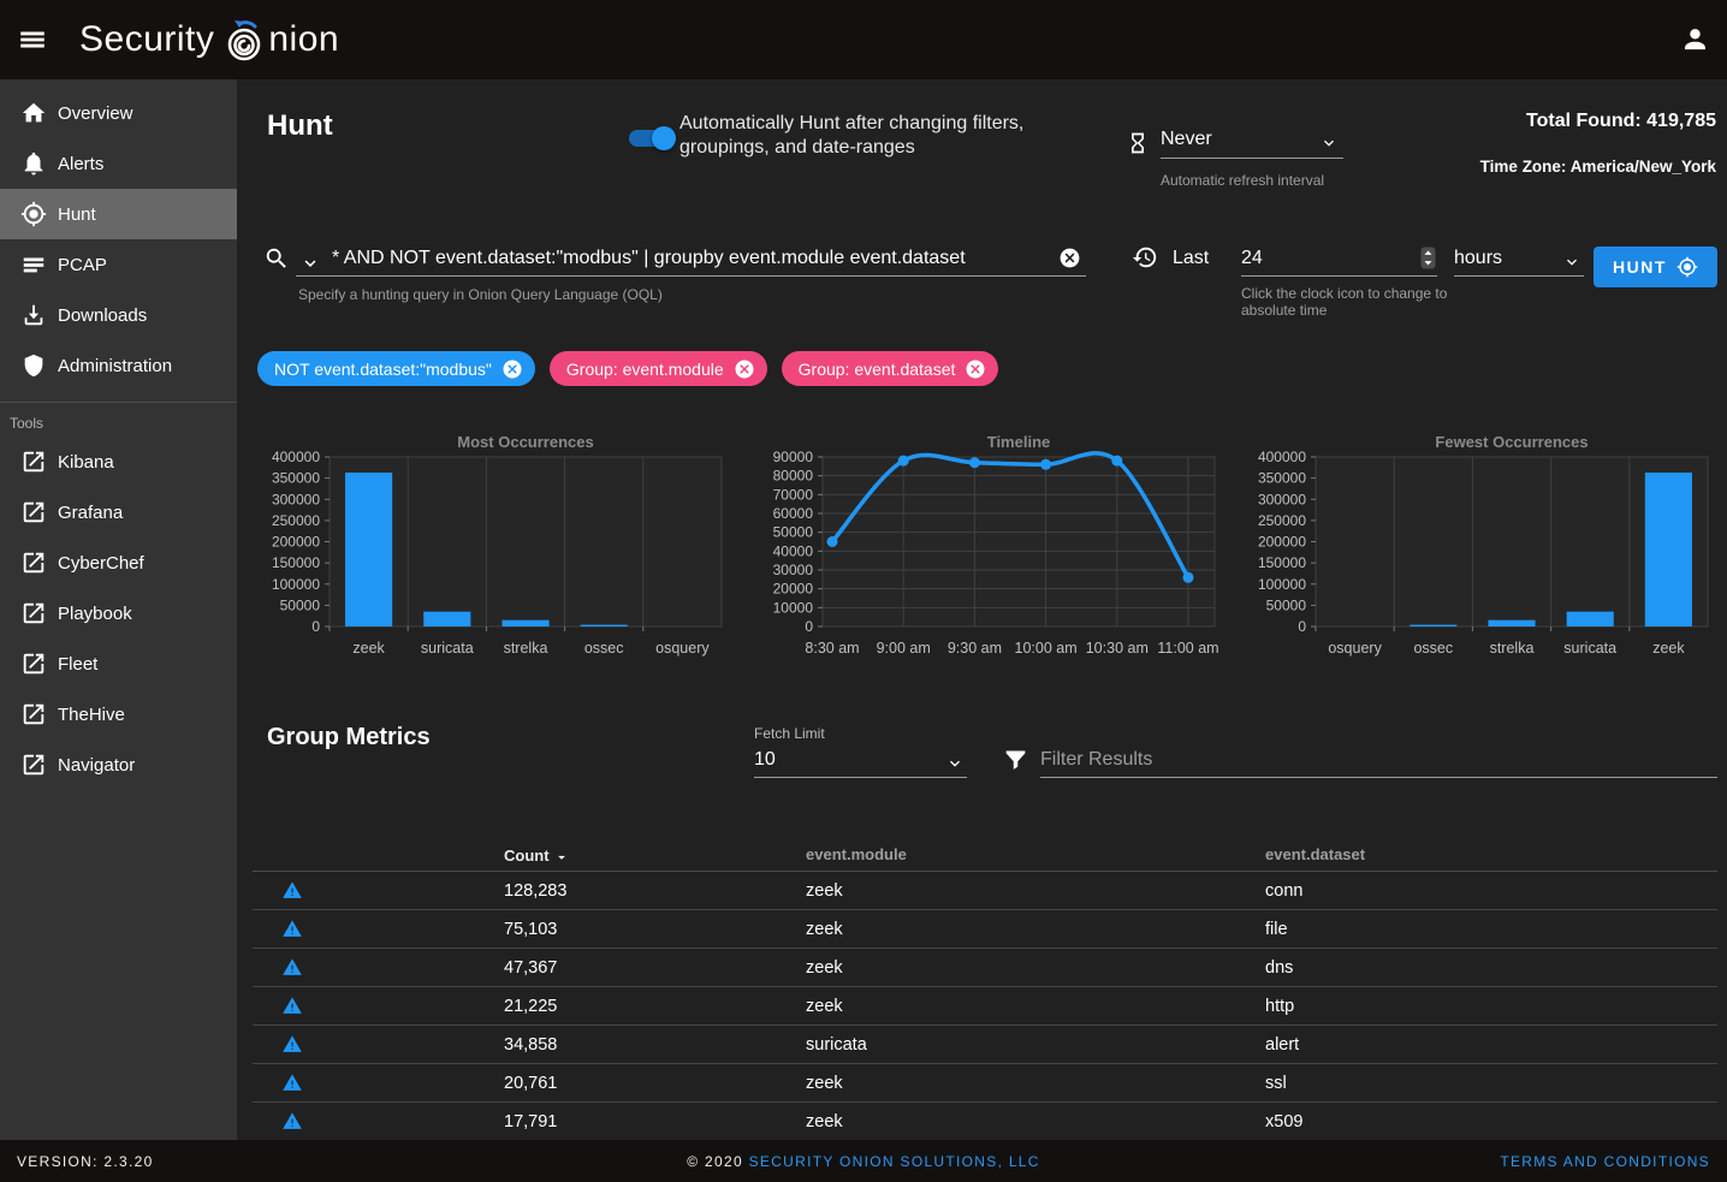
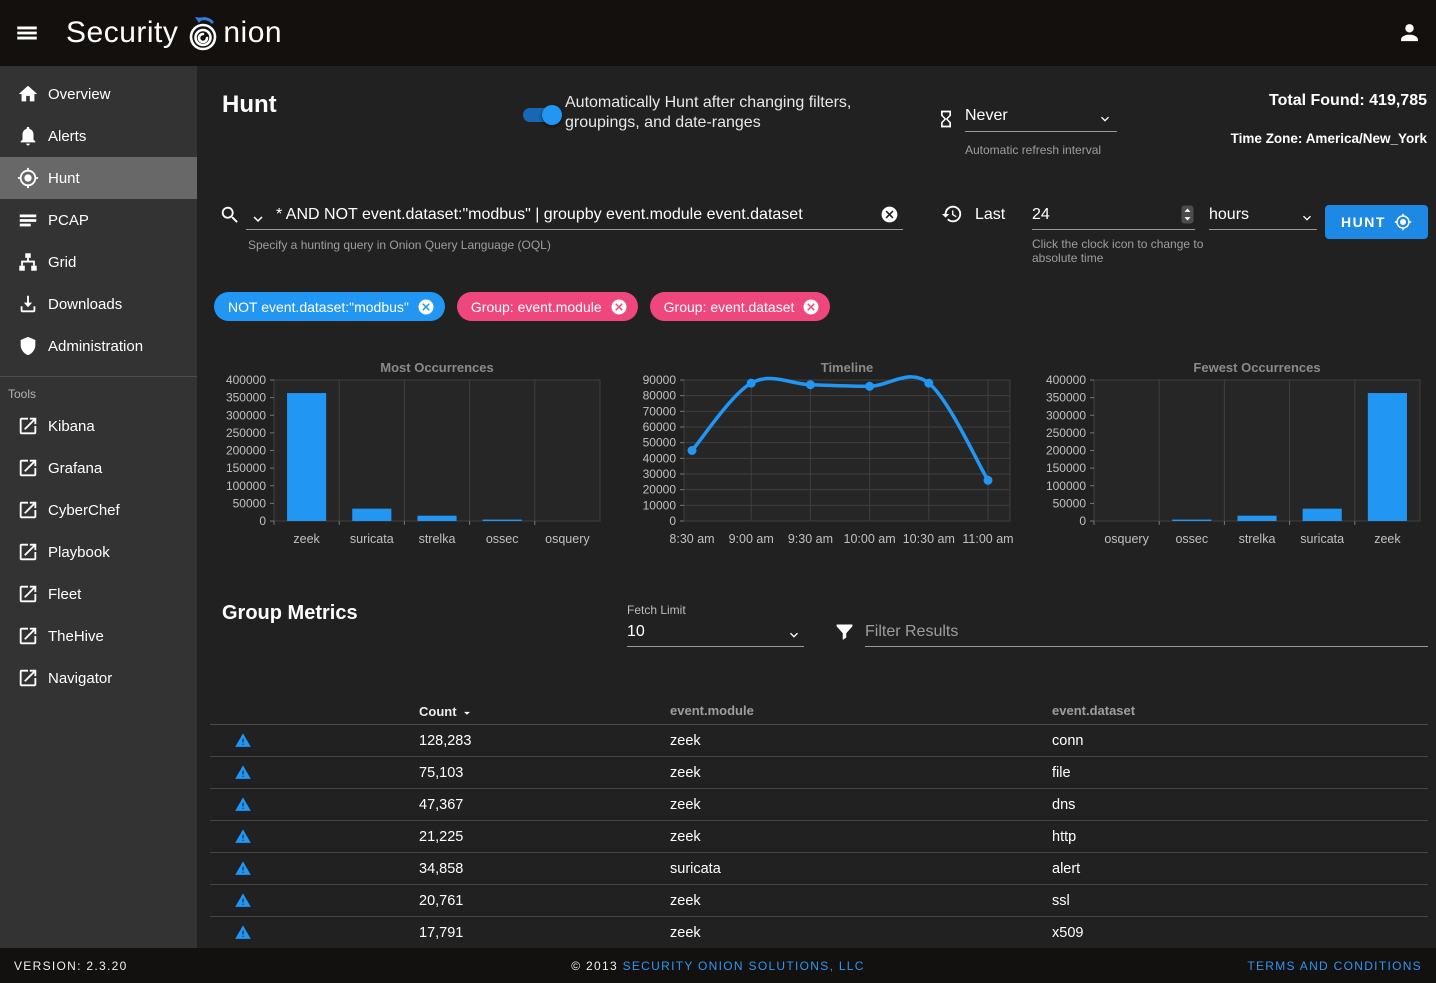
  Security
  nion
  Overview
  Alerts
  Hunt
  PCAP
+ Grid
  Downloads
  Administration
  Tools
  Kibana
  Grafana
  CyberChef
  Playbook
  Fleet
  TheHive
  Navigator
  Hunt
  Automatically Hunt after changing filters, groupings, and date-ranges
  Never
  Automatic refresh interval
  Total Found: 419,785
  Time Zone: America/New_York
  * AND NOT event.dataset:"modbus" | groupby event.module event.dataset
  Specify a hunting query in Onion Query Language (OQL)
  Last
  24
  Click the clock icon to change to absolute time
  hours
  HUNT
  NOT event.dataset:"modbus"
  Group: event.module
  Group: event.dataset
  Most Occurrences
  0
  50000
  100000
  150000
  200000
  250000
  300000
  350000
  400000
  zeek
  suricata
  strelka
  ossec
  osquery
  Timeline
  0
  10000
  20000
  30000
  40000
  50000
  60000
  70000
  80000
  90000
  8:30 am
  9:00 am
  9:30 am
  10:00 am
  10:30 am
  11:00 am
  Fewest Occurrences
  0
  50000
  100000
  150000
  200000
  250000
  300000
  350000
  400000
  osquery
  ossec
  strelka
  suricata
  zeek
  Group Metrics
  Fetch Limit
  10
  Filter Results
  Count
  event.module
  event.dataset
  128,283
  zeek
  conn
  75,103
  zeek
  file
  47,367
  zeek
  dns
  21,225
  zeek
  http
  34,858
  suricata
  alert
  20,761
  zeek
  ssl
  17,791
  zeek
  x509
  VERSION: 2.3.20
- © 2020 SECURITY ONION SOLUTIONS, LLC
+ © 2013 SECURITY ONION SOLUTIONS, LLC
  TERMS AND CONDITIONS
